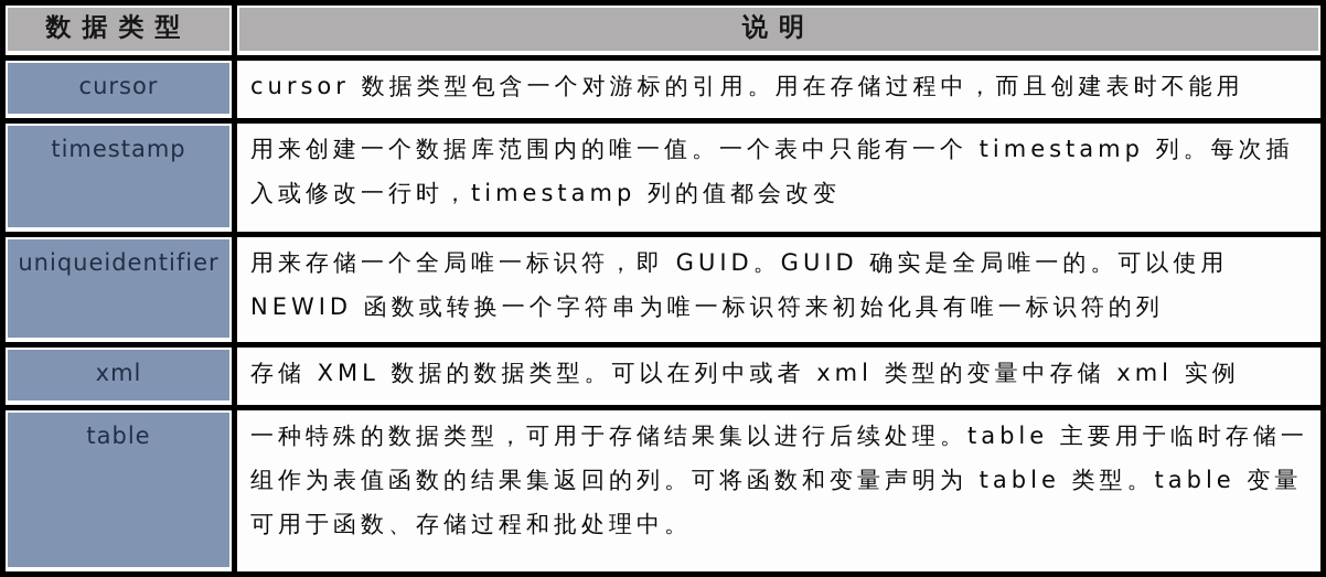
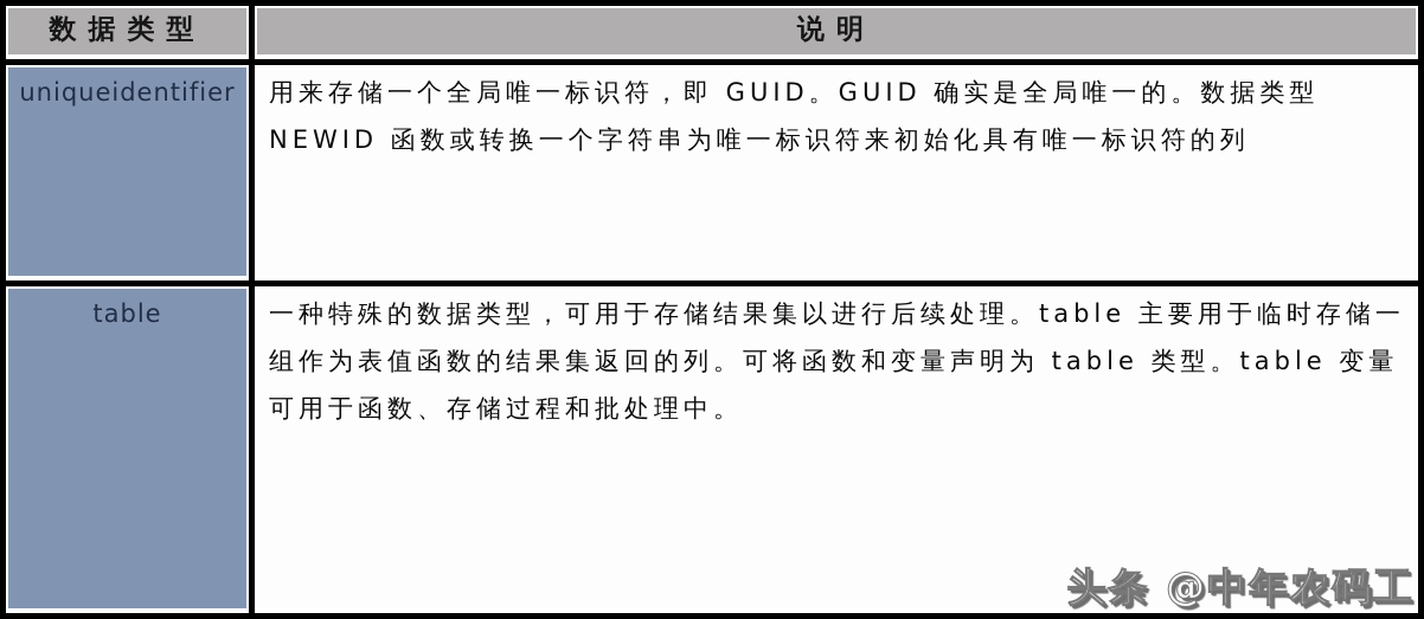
  数据类型	说明
- cursor	cursor 数据类型包含一个对游标的引用。用在存储过程中，而且创建表时不能用
- timestamp	用来创建一个数据库范围内的唯一值。一个表中只能有一个 timestamp 列。每次插入或修改一行时，timestamp 列的值都会改变
- uniqueidentifier	用来存储一个全局唯一标识符，即 GUID。GUID 确实是全局唯一的。可以使用 NEWID 函数或转换一个字符串为唯一标识符来初始化具有唯一标识符的列
+ uniqueidentifier	用来存储一个全局唯一标识符，即 GUID。GUID 确实是全局唯一的。数据类型 NEWID 函数或转换一个字符串为唯一标识符来初始化具有唯一标识符的列
- xml	存储 XML 数据的数据类型。可以在列中或者 xml 类型的变量中存储 xml 实例
  table	一种特殊的数据类型，可用于存储结果集以进行后续处理。table 主要用于临时存储一组作为表值函数的结果集返回的列。可将函数和变量声明为 table 类型。table 变量可用于函数、存储过程和批处理中。
+ 头条 @中年农码工
